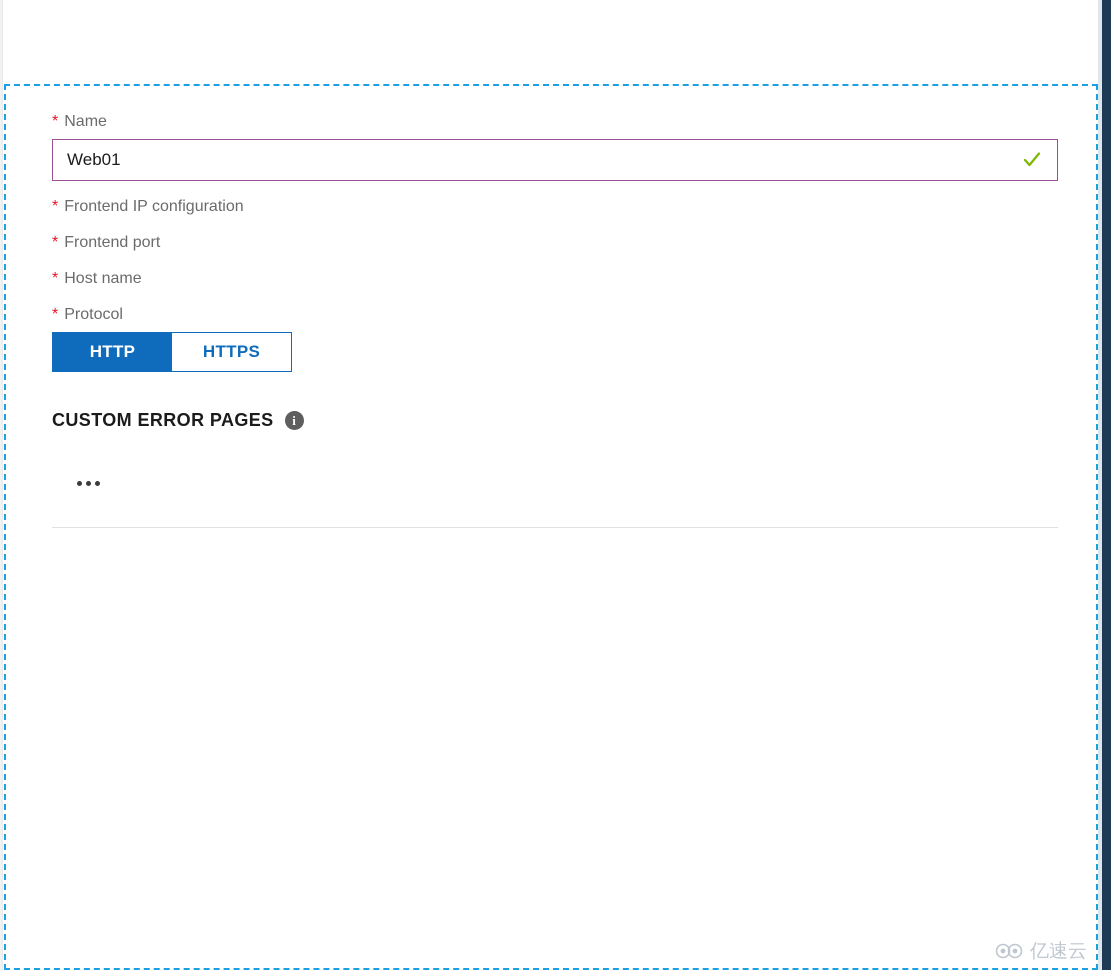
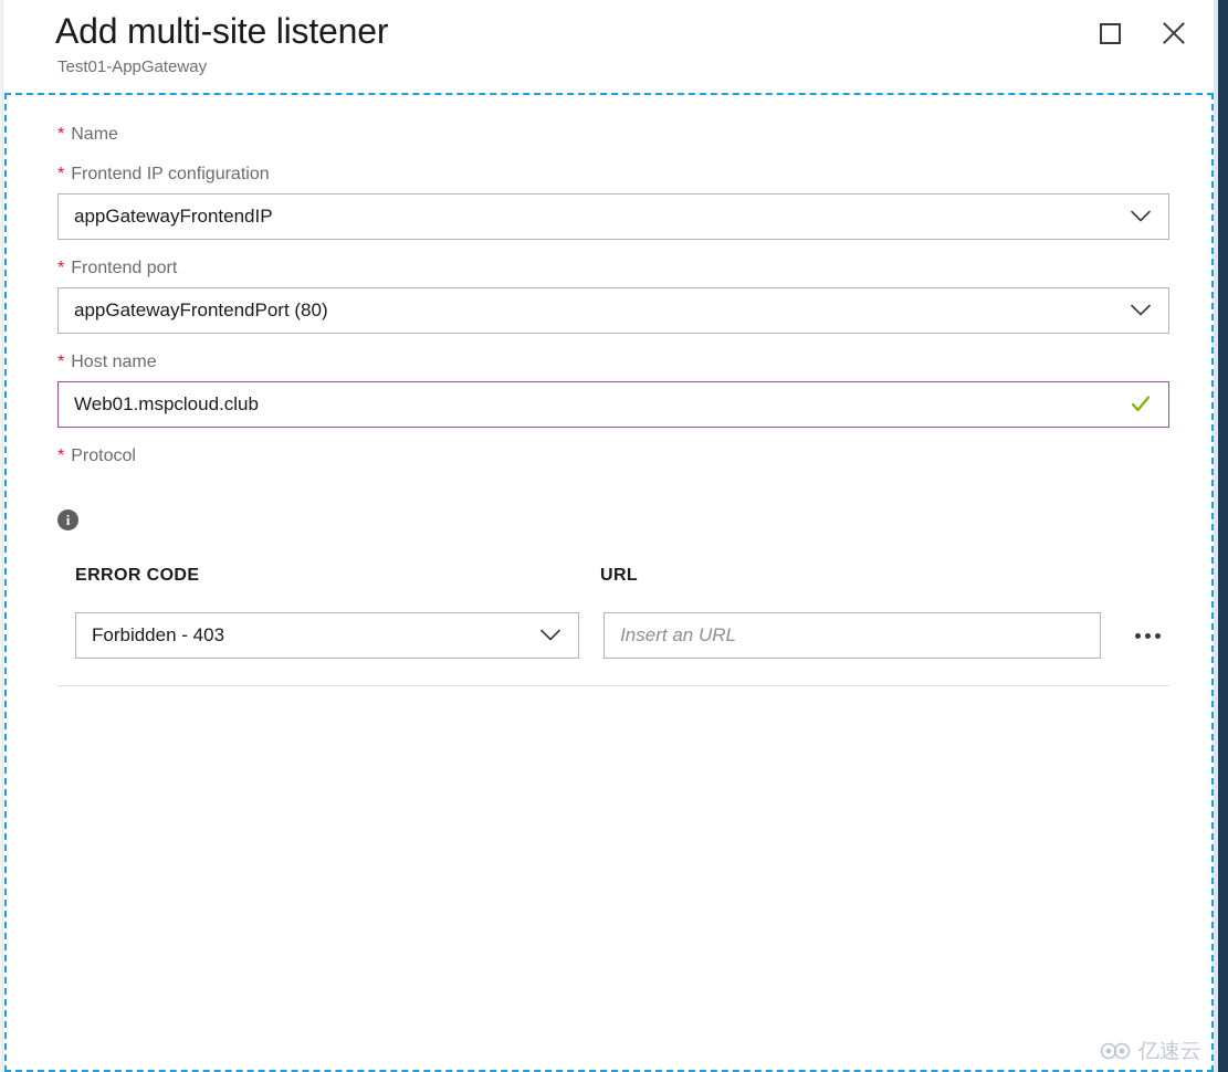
+ Add multi-site listener
+ Test01-AppGateway
  *
  Name
- Web01
  *
  Frontend IP configuration
+ appGatewayFrontendIP
  *
  Frontend port
+ appGatewayFrontendPort (80)
  *
  Host name
+ Web01.mspcloud.club
  *
  Protocol
- HTTP
- HTTPS
- CUSTOM ERROR PAGES
  i
+ ERROR CODE
+ URL
+ Forbidden - 403
+ Insert an URL
  亿速云
